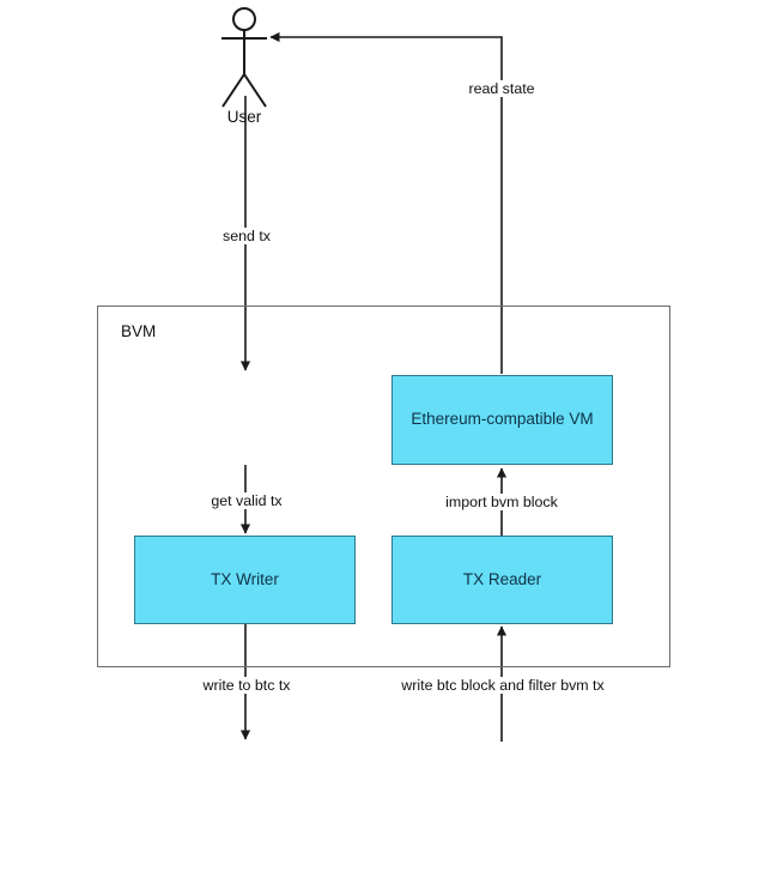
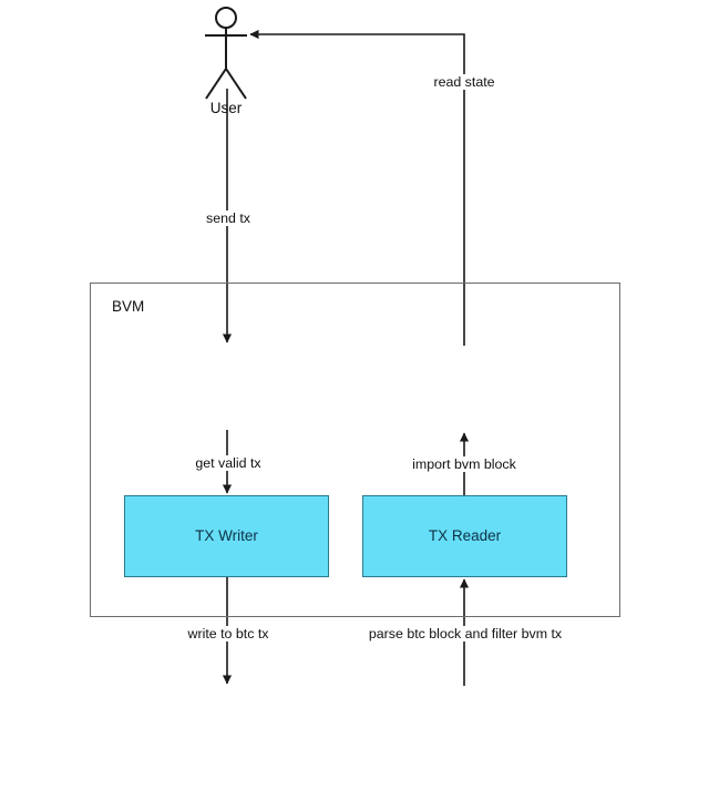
  User
  BVM
- Ethereum-compatible VM
  TX Writer
  TX Reader
  send tx
  read state
  get valid tx
  import bvm block
  write to btc tx
- write btc block and filter bvm tx
+ parse btc block and filter bvm tx
